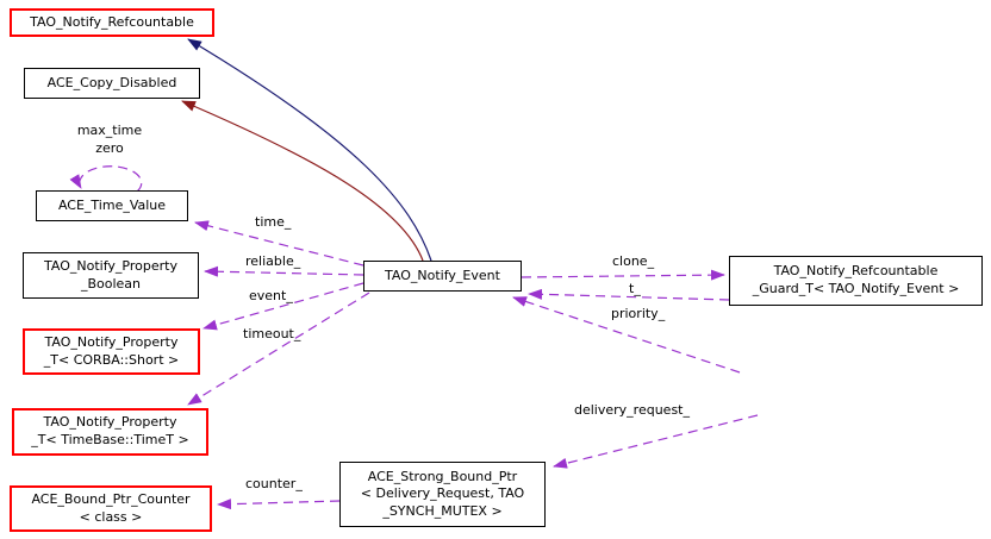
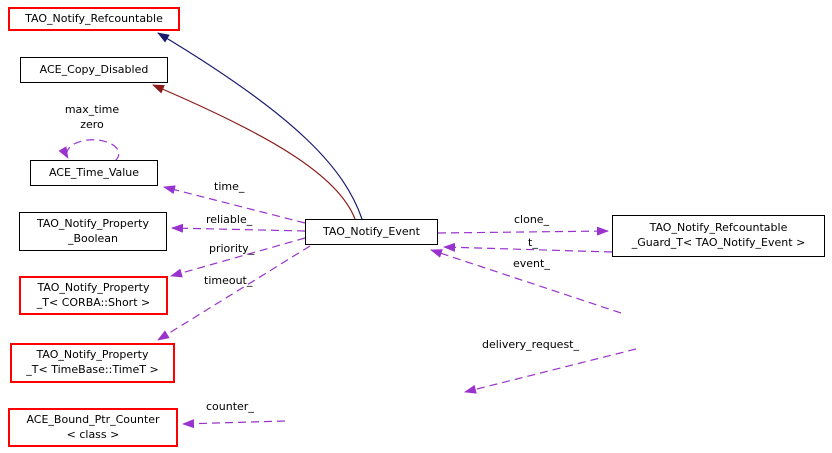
  TAO_Notify_Refcountable
  ACE_Copy_Disabled
  ACE_Time_Value
  TAO_Notify_Property
  _Boolean
  TAO_Notify_Property
  _T< CORBA::Short >
  TAO_Notify_Property
  _T< TimeBase::TimeT >
  ACE_Bound_Ptr_Counter
  < class >
  TAO_Notify_Event
  TAO_Notify_Refcountable
  _Guard_T< TAO_Notify_Event >
- ACE_Strong_Bound_Ptr
- < Delivery_Request, TAO
- _SYNCH_MUTEX >
  max_time
  zero
  time_
  reliable_
- event_
+ priority_
  timeout_
  clone_
  t_
- priority_
+ event_
  delivery_request_
  counter_
